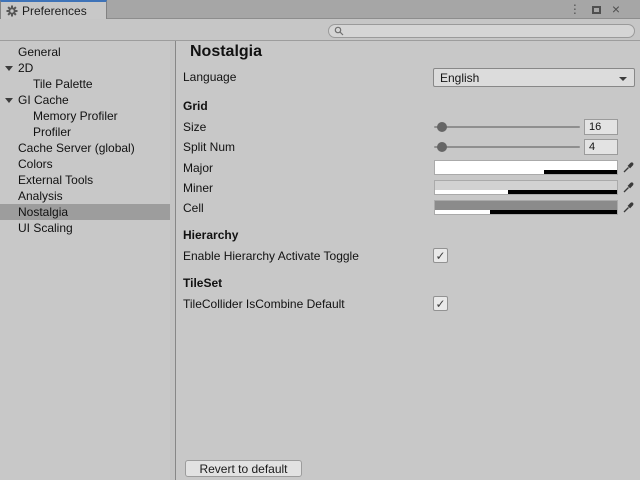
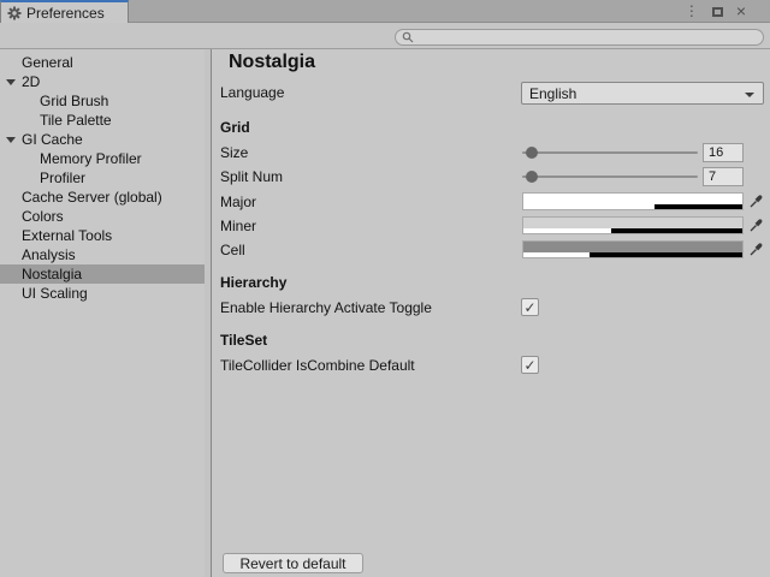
  Preferences
  ⋮
  ×
  General
  2D
+ Grid Brush
  Tile Palette
  GI Cache
  Memory Profiler
  Profiler
  Cache Server (global)
  Colors
  External Tools
  Analysis
  Nostalgia
  UI Scaling
  Nostalgia
  Language
  English
  Grid
  Size
  16
  Split Num
- 4
+ 7
  Major
  Miner
  Cell
  Hierarchy
  Enable Hierarchy Activate Toggle
  ✓
  TileSet
  TileCollider IsCombine Default
  ✓
  Revert to default
